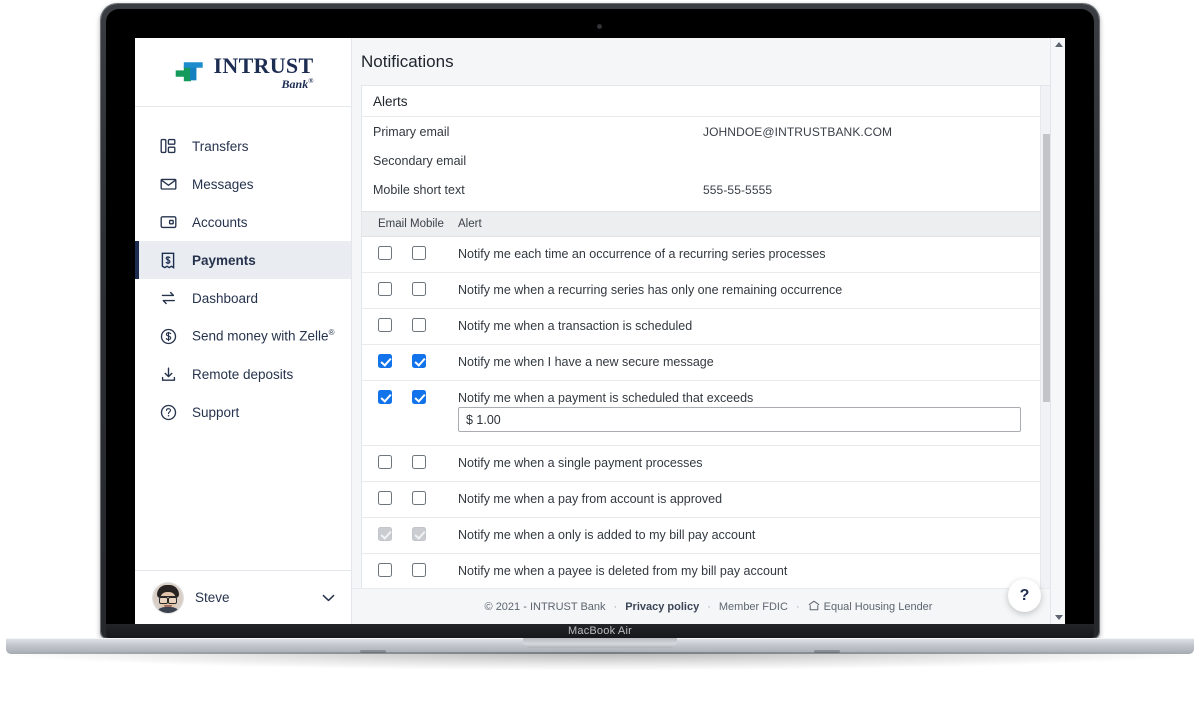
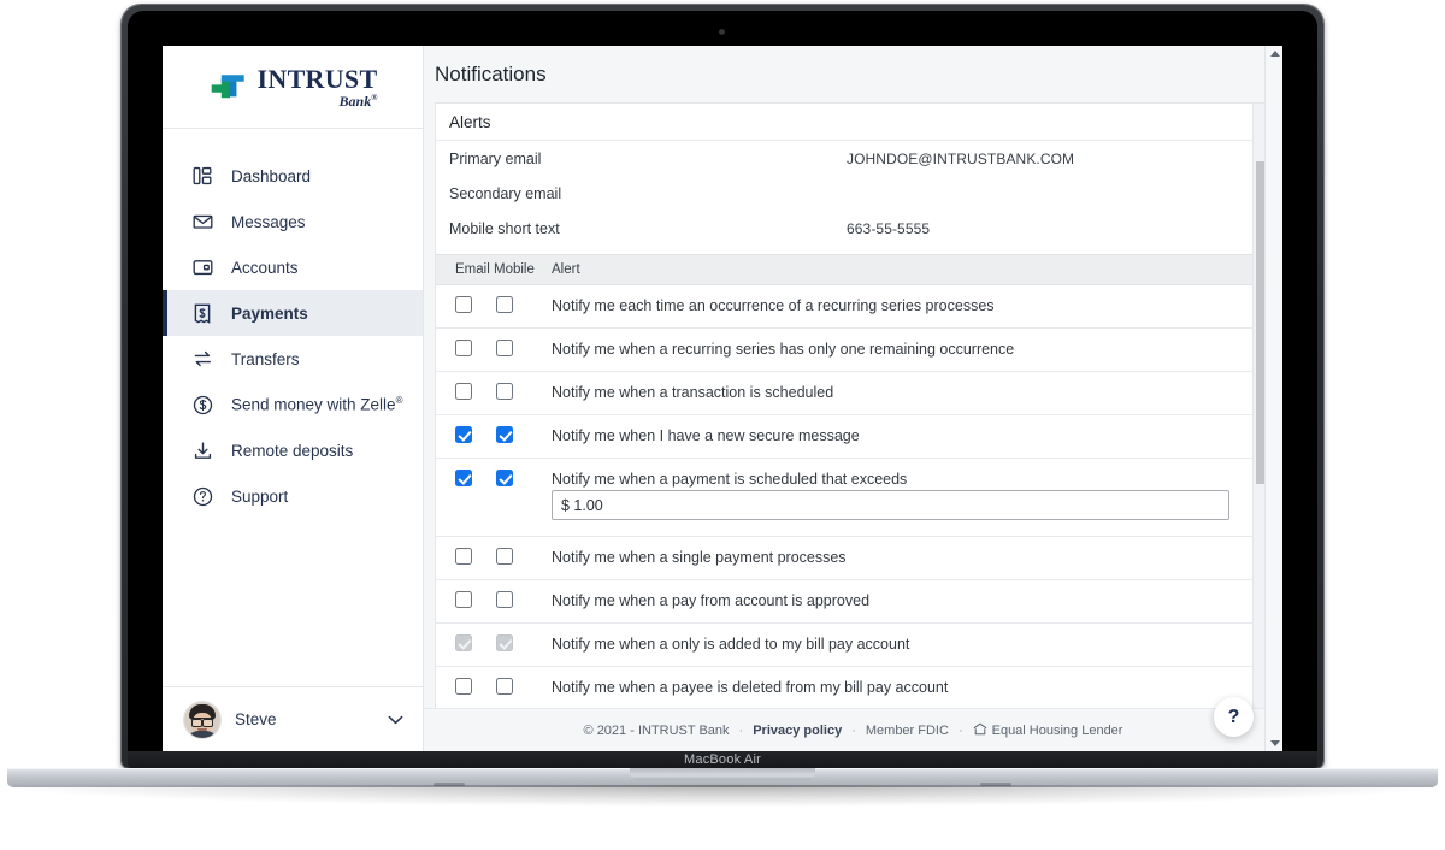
  INTRUST
  Bank®
- Transfers
+ Dashboard
  Messages
  Accounts
  Payments
- Dashboard
+ Transfers
  Send money with Zelle®
  Remote deposits
  Support
  Steve
  Notifications
  Alerts
  Primary email
  JOHNDOE@INTRUSTBANK.COM
  Secondary email
  Mobile short text
- 555-55-5555
+ 663-55-5555
  Email	Mobile	Alert
  		Notify me each time an occurrence of a recurring series processes
  		Notify me when a recurring series has only one remaining occurrence
  		Notify me when a transaction is scheduled
  		Notify me when I have a new secure message
  		Notify me when a payment is scheduled that exceeds $ 1.00
  		Notify me when a single payment processes
  		Notify me when a pay from account is approved
  		Notify me when a only is added to my bill pay account
  		Notify me when a payee is deleted from my bill pay account
  © 2021 - INTRUST Bank
  ·
  Privacy policy
  ·
  Member FDIC
  ·
  Equal Housing Lender
  ?
  MacBook Air
